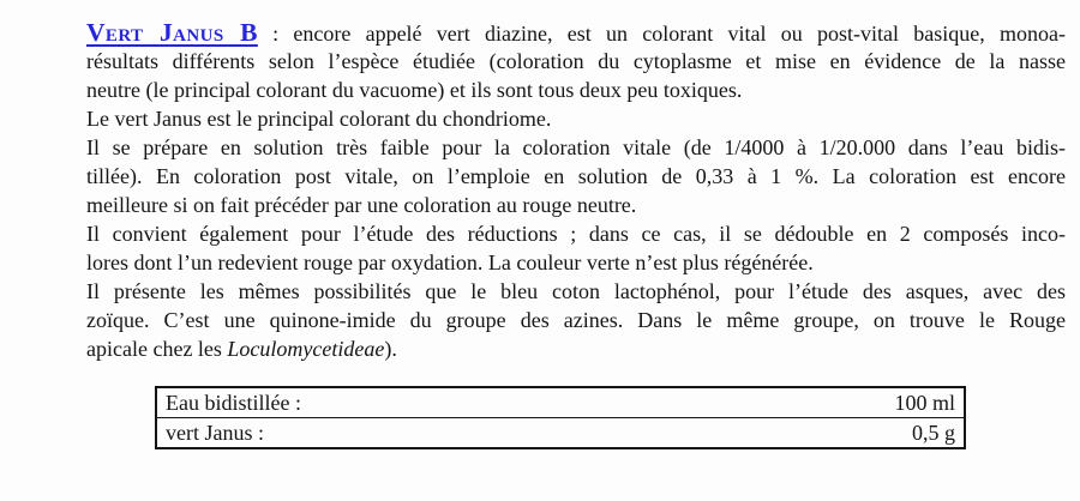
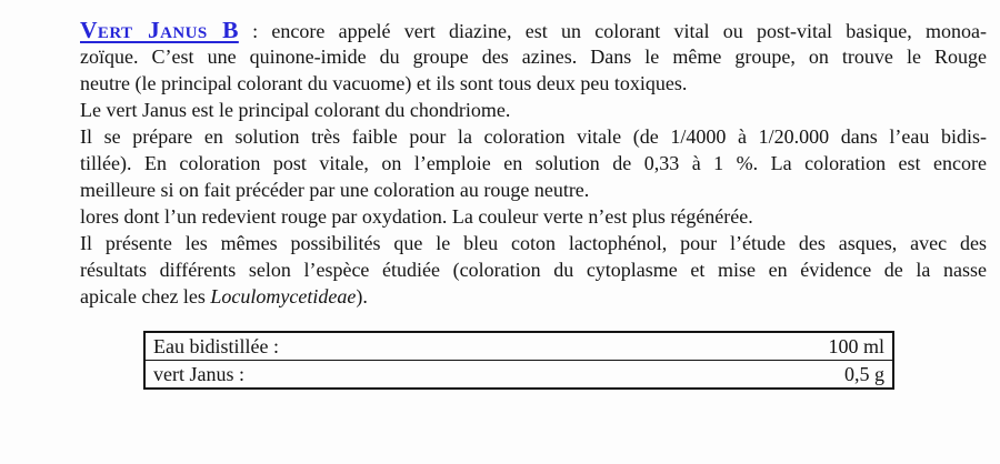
  Vert Janus B : encore appelé vert diazine, est un colorant vital ou post-vital basique, monoa-
- résultats différents selon l’espèce étudiée (coloration du cytoplasme et mise en évidence de la nasse
+ zoïque. C’est une quinone-imide du groupe des azines. Dans le même groupe, on trouve le Rouge
  neutre (le principal colorant du vacuome) et ils sont tous deux peu toxiques.
  Le vert Janus est le principal colorant du chondriome.
  Il se prépare en solution très faible pour la coloration vitale (de 1/4000 à 1/20.000 dans l’eau bidis-
  tillée). En coloration post vitale, on l’emploie en solution de 0,33 à 1 %. La coloration est encore
  meilleure si on fait précéder par une coloration au rouge neutre.
- Il convient également pour l’étude des réductions ; dans ce cas, il se dédouble en 2 composés inco-
  lores dont l’un redevient rouge par oxydation. La couleur verte n’est plus régénérée.
  Il présente les mêmes possibilités que le bleu coton lactophénol, pour l’étude des asques, avec des
- zoïque. C’est une quinone-imide du groupe des azines. Dans le même groupe, on trouve le Rouge
+ résultats différents selon l’espèce étudiée (coloration du cytoplasme et mise en évidence de la nasse
  apicale chez les Loculomycetideae).
  Eau bidistillée :	100 ml
  vert Janus :	0,5 g
